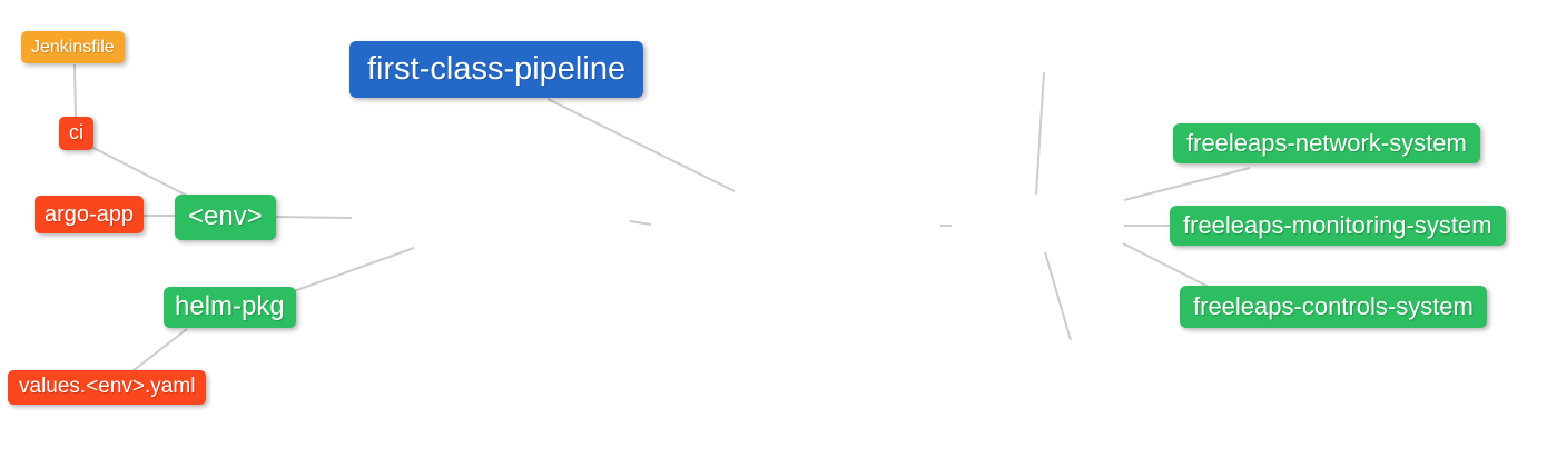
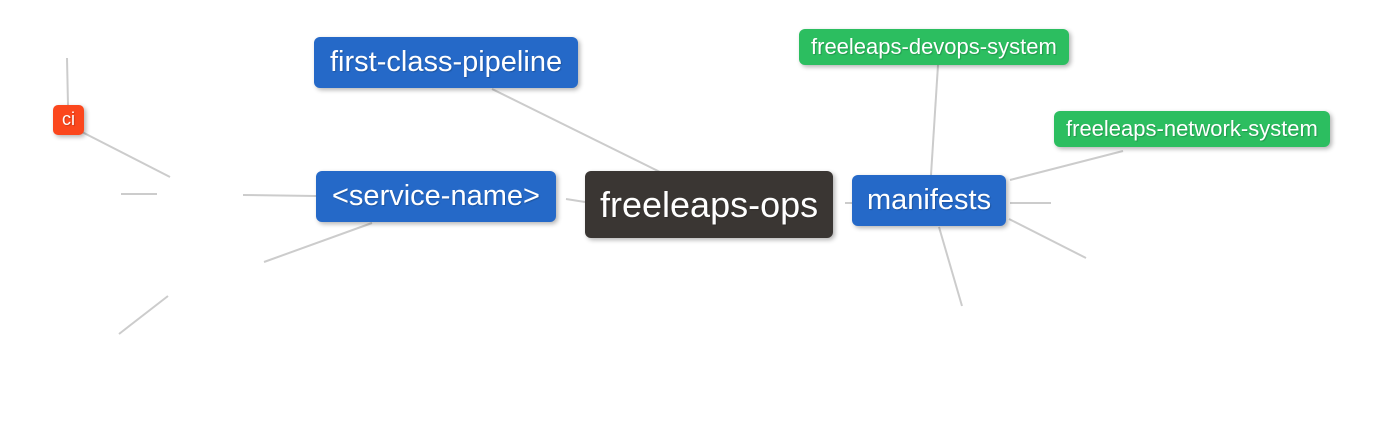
- Jenkinsfile
  ci
- argo-app
- <env>
- helm-pkg
- values.<env>.yaml
  first-class-pipeline
+ <service-name>
+ freeleaps-ops
+ manifests
+ freeleaps-devops-system
  freeleaps-network-system
- freeleaps-monitoring-system
- freeleaps-controls-system
